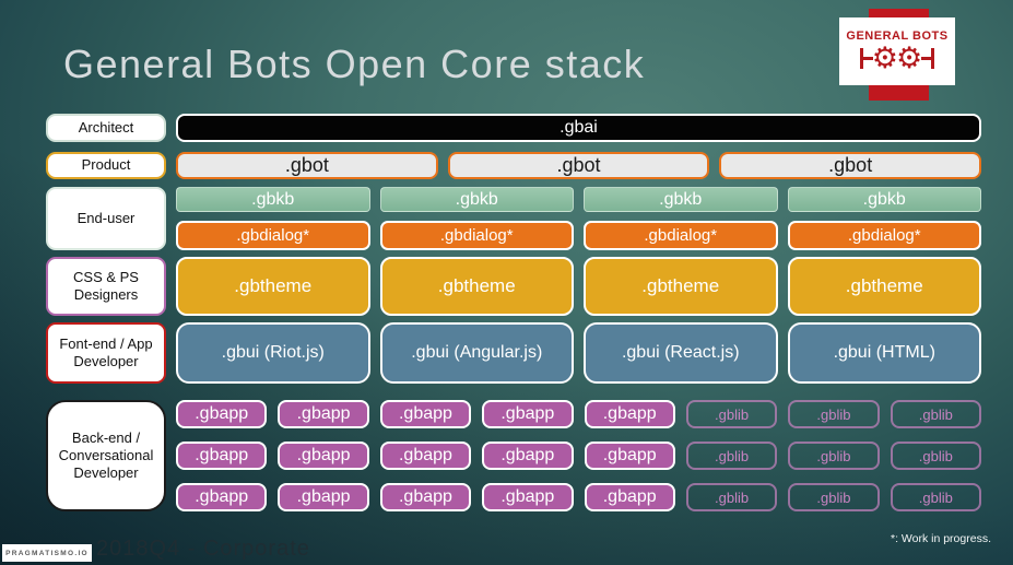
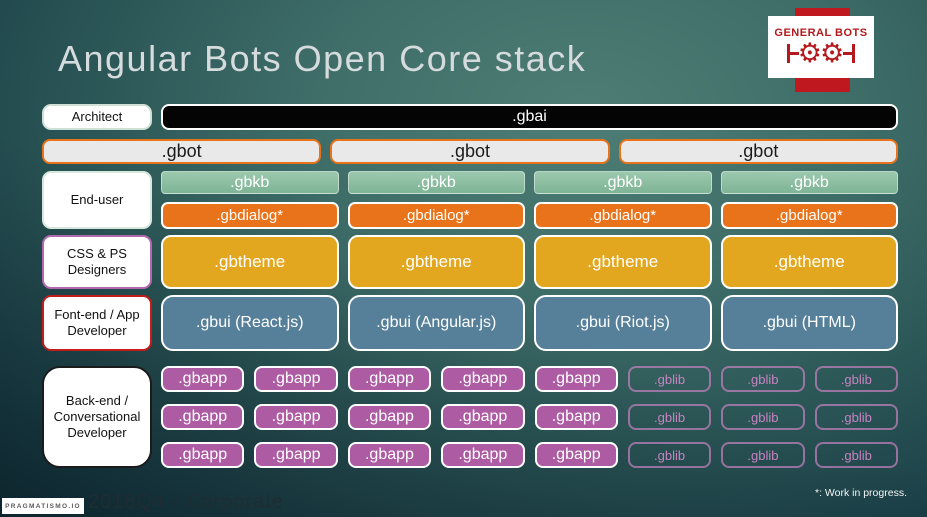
- General Bots Open Core stack
+ Angular Bots Open Core stack
  GENERAL BOTS
  ⚙
  ⚙
  Architect
  .gbai
- Product
  .gbot
  .gbot
  .gbot
  End-user
  .gbkb
  .gbkb
  .gbkb
  .gbkb
  .gbdialog*
  .gbdialog*
  .gbdialog*
  .gbdialog*
  CSS & PS Designers
  .gbtheme
  .gbtheme
  .gbtheme
  .gbtheme
  Font-end / App Developer
- .gbui (Riot.js)
+ .gbui (React.js)
  .gbui (Angular.js)
- .gbui (React.js)
+ .gbui (Riot.js)
  .gbui (HTML)
  Back-end / Conversational Developer
  .gbapp
  .gbapp
  .gbapp
  .gbapp
  .gbapp
  .gblib
  .gblib
  .gblib
  .gbapp
  .gbapp
  .gbapp
  .gbapp
  .gbapp
  .gblib
  .gblib
  .gblib
  .gbapp
  .gbapp
  .gbapp
  .gbapp
  .gbapp
  .gblib
  .gblib
  .gblib
  *: Work in progress.
